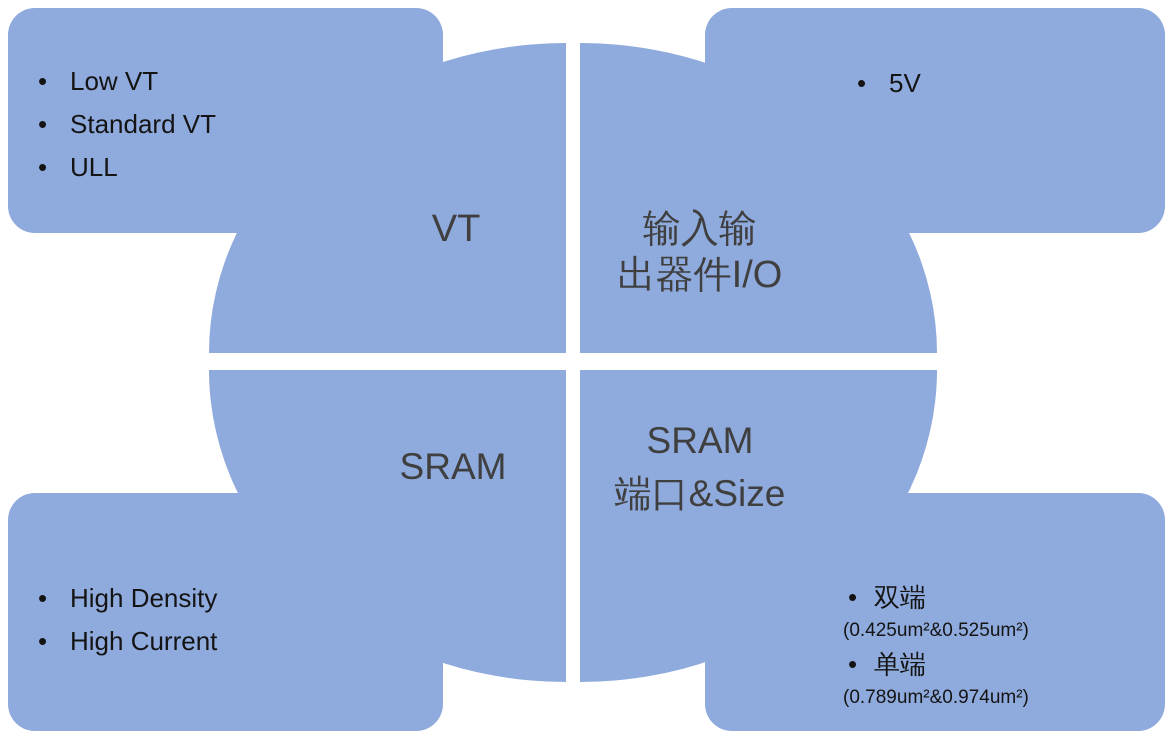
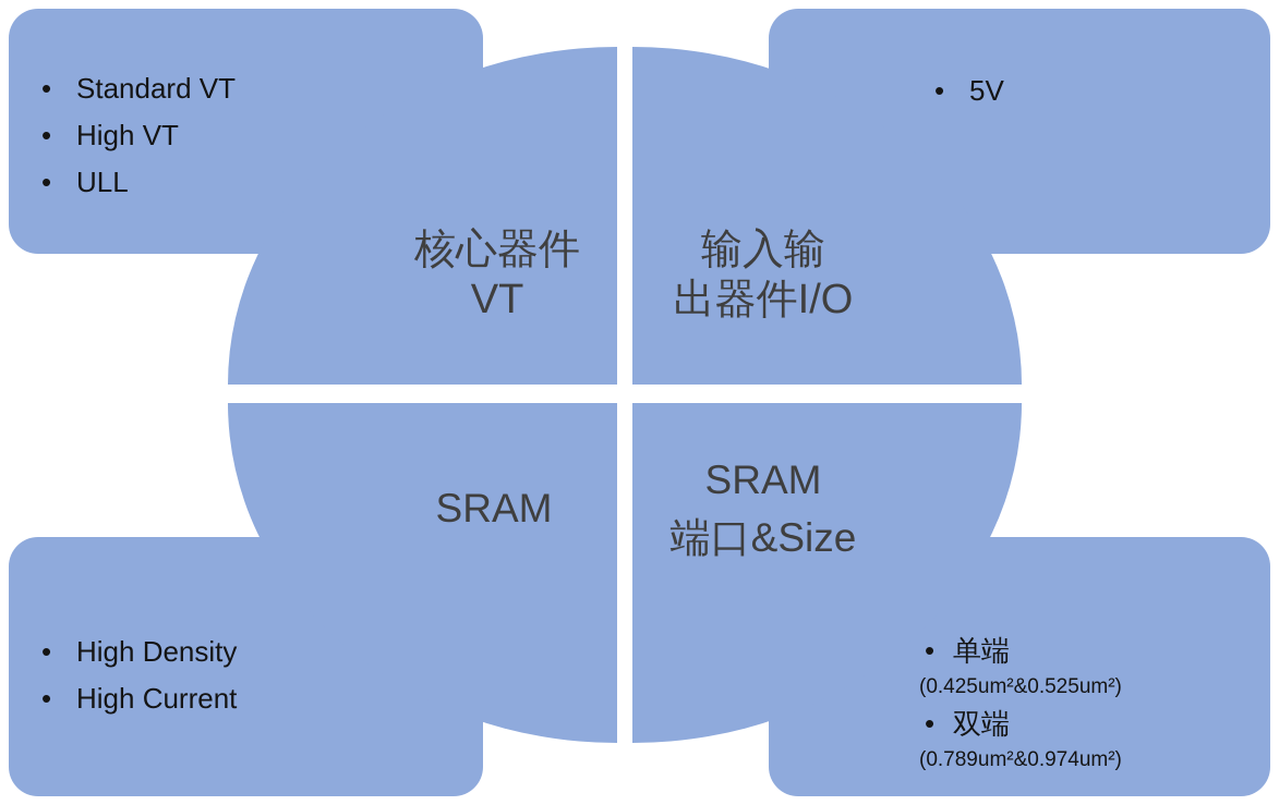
- Low VT
  Standard VT
+ High VT
  ULL
  5V
  High Density
  High Current
- 双端
+ 单端
  (0.425um²&0.525um²)
- 单端
+ 双端
  (0.789um²&0.974um²)
+ 核心器件
  VT
  输入输
  出器件I/O
  SRAM
  SRAM
  端口&Size
